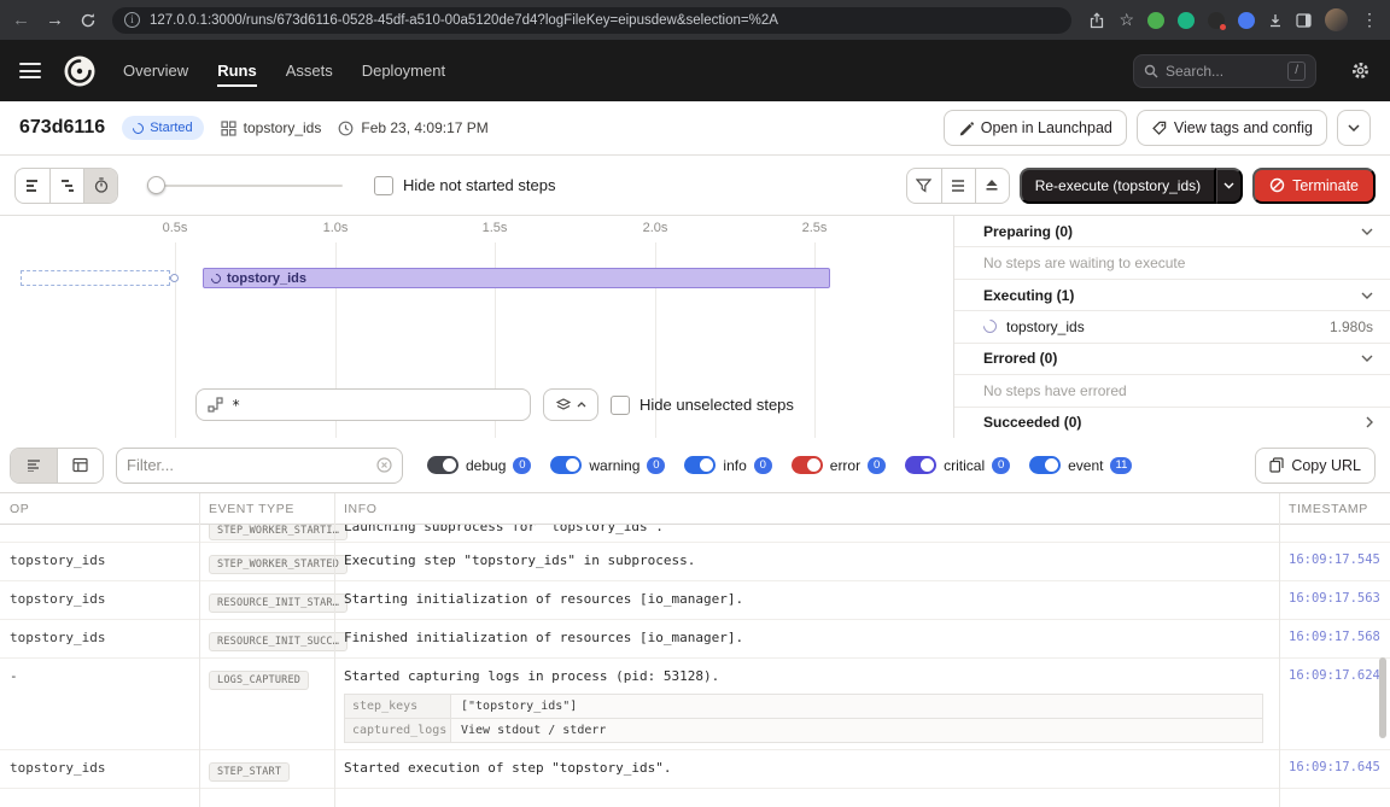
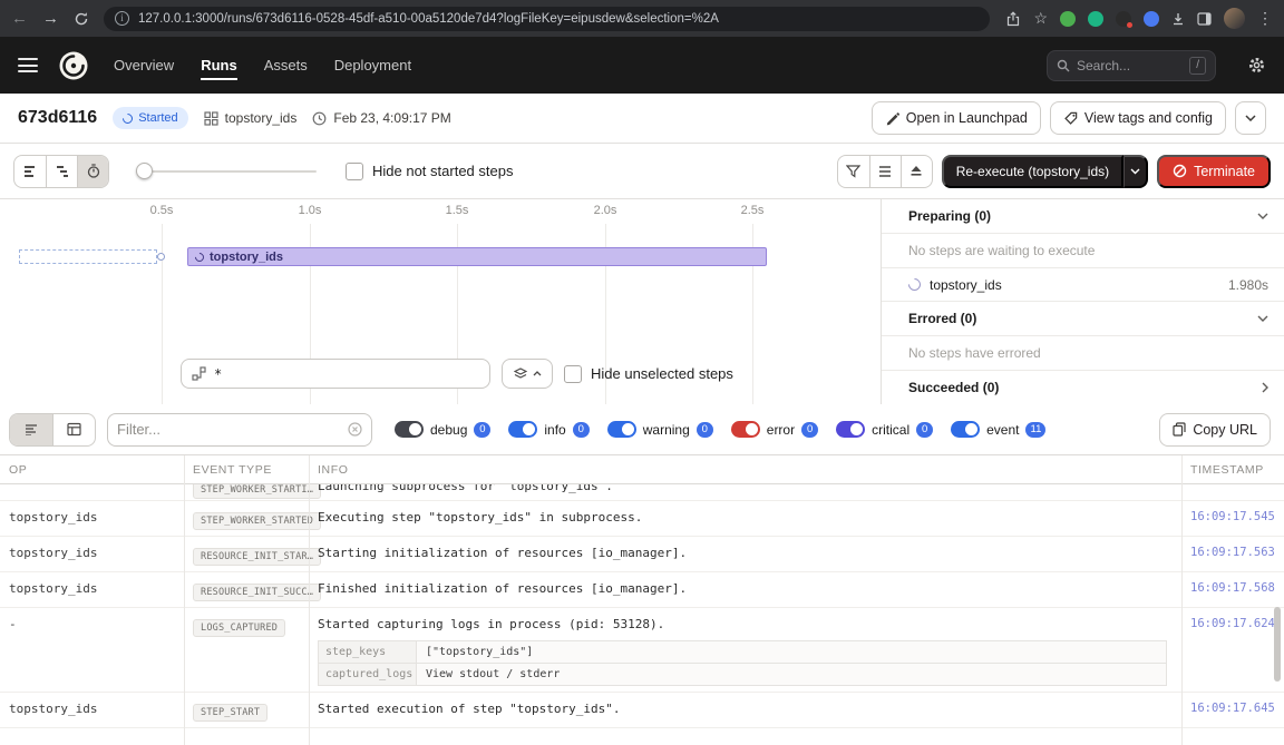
  ←
  →
  i
  127.0.0.1:3000/runs/673d6116-0528-45df-a510-00a5120de7d4?logFileKey=eipusdew&selection=%2A
  ☆
  ⋮
  Overview
  Runs
  Assets
  Deployment
  Search...
  /
  673d6116
  Started
  topstory_ids
  Feb 23, 4:09:17 PM
  Open in Launchpad
  View tags and config
  Hide not started steps
  Re-execute (topstory_ids)
  Terminate
  0.5s
  1.0s
  1.5s
  2.0s
  2.5s
  topstory_ids
  *
  Hide unselected steps
  Preparing (0)
  No steps are waiting to execute
- Executing (1)
  topstory_ids
  1.980s
  Errored (0)
  No steps have errored
  Succeeded (0)
  Filter...
  debug
  0
- warning
+ info
  0
- info
+ warning
  0
  error
  0
  critical
  0
  event
  11
  Copy URL
  OP
  EVENT TYPE
  INFO
  TIMESTAMP
  STEP_WORKER_STARTI…
  Launching subprocess for "topstory_ids".
  topstory_ids
  STEP_WORKER_STARTED
  Executing step "topstory_ids" in subprocess.
  16:09:17.545
  topstory_ids
  RESOURCE_INIT_STAR…
  Starting initialization of resources [io_manager].
  16:09:17.563
  topstory_ids
  RESOURCE_INIT_SUCC…
  Finished initialization of resources [io_manager].
  16:09:17.568
  -
  LOGS_CAPTURED
  Started capturing logs in process (pid: 53128).
  step_keys
  ["topstory_ids"]
  captured_logs
  View stdout / stderr
  16:09:17.624
  topstory_ids
  STEP_START
  Started execution of step "topstory_ids".
  16:09:17.645
